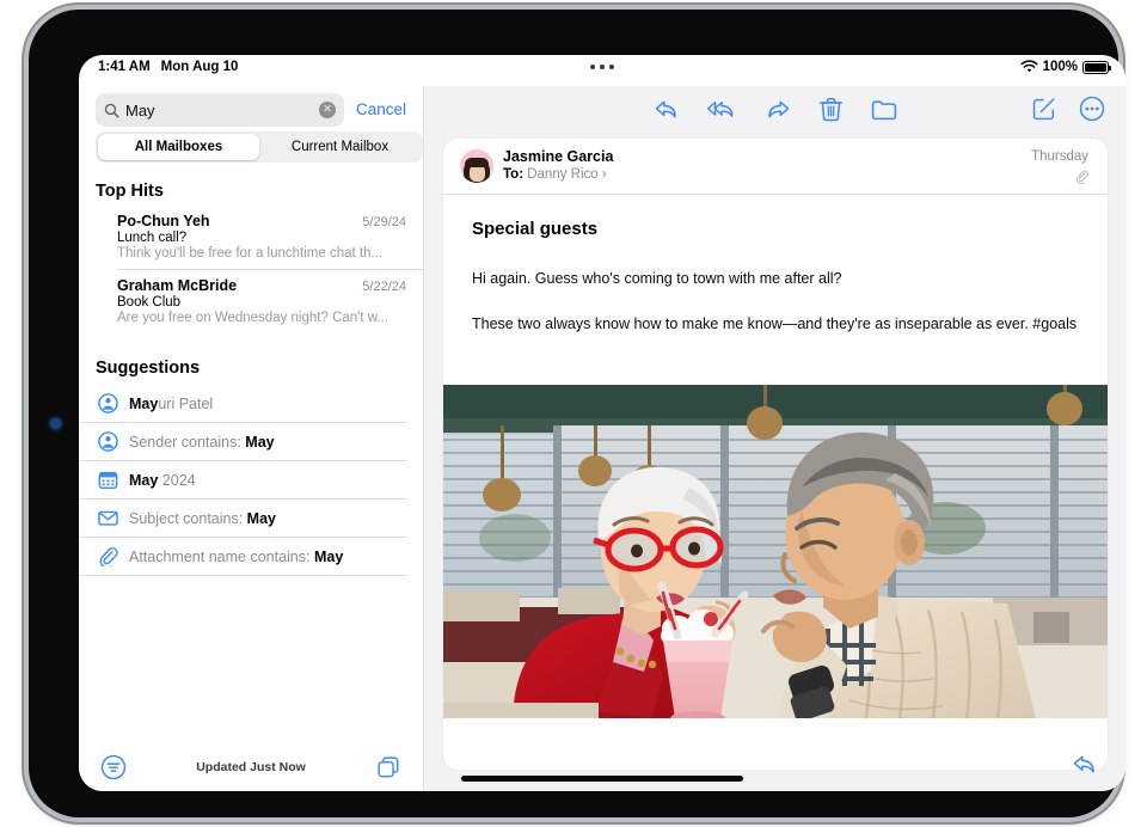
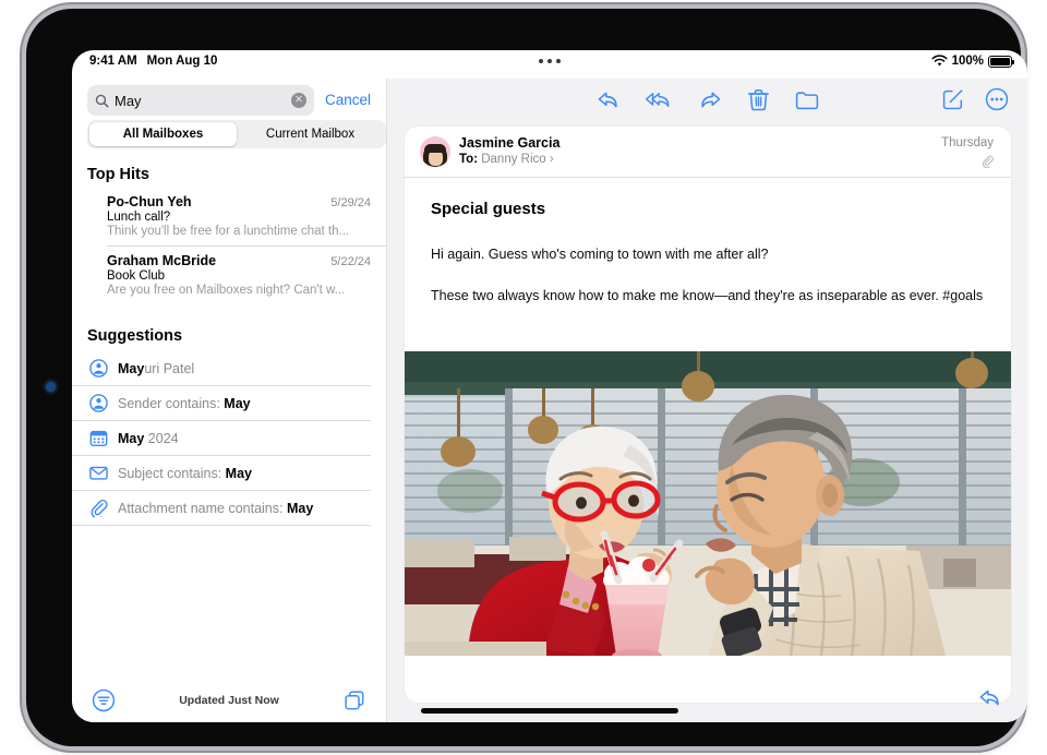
- 1:41 AM
+ 9:41 AM
  Mon Aug 10
  100%
  May
  ✕
  Cancel
  All Mailboxes
  Current Mailbox
  Top Hits
  Po-Chun Yeh
  5/29/24
  Lunch call?
  Think you'll be free for a lunchtime chat th...
  Graham McBride
  5/22/24
  Book Club
- Are you free on Wednesday night? Can't w...
+ Are you free on Mailboxes night? Can't w...
  Suggestions
  Mayuri Patel
  Sender contains: May
  May 2024
  Subject contains: May
  Attachment name contains: May
  Updated Just Now
  Jasmine Garcia
  To: Danny Rico ›
  Thursday
  Special guests
  Hi again. Guess who's coming to town with me after all?
  These two always know how to make me know—and they're as inseparable as ever. #goals
